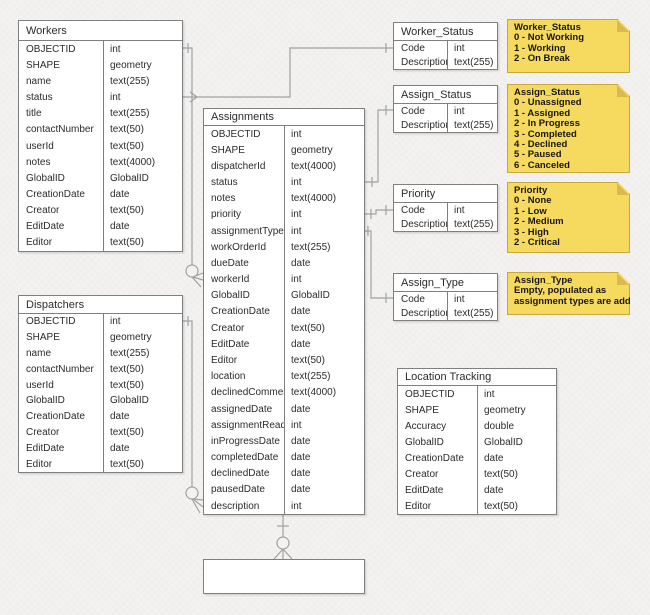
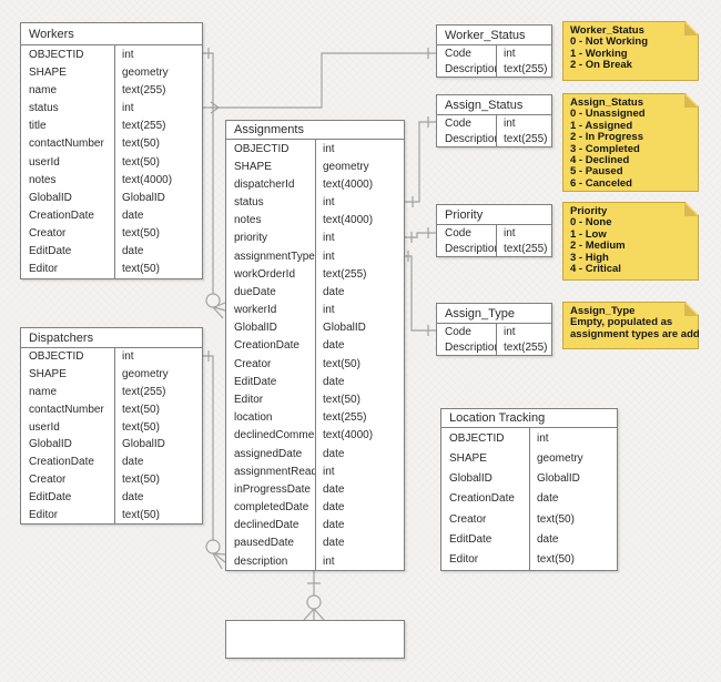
  Workers
  OBJECTID
  int
  SHAPE
  geometry
  name
  text(255)
  status
  int
  title
  text(255)
  contactNumber
  text(50)
  userId
  text(50)
  notes
  text(4000)
  GlobalID
  GlobalID
  CreationDate
  date
  Creator
  text(50)
  EditDate
  date
  Editor
  text(50)
  Dispatchers
  OBJECTID
  int
  SHAPE
  geometry
  name
  text(255)
  contactNumber
  text(50)
  userId
  text(50)
  GlobalID
  GlobalID
  CreationDate
  date
  Creator
  text(50)
  EditDate
  date
  Editor
  text(50)
  Assignments
  OBJECTID
  int
  SHAPE
  geometry
  dispatcherId
  text(4000)
  status
  int
  notes
  text(4000)
  priority
  int
  assignmentType
  int
  workOrderId
  text(255)
  dueDate
  date
  workerId
  int
  GlobalID
  GlobalID
  CreationDate
  date
  Creator
  text(50)
  EditDate
  date
  Editor
  text(50)
  location
  text(255)
  declinedComme
  text(4000)
  assignedDate
  date
  assignmentRead
  int
  inProgressDate
  date
  completedDate
  date
  declinedDate
  date
  pausedDate
  date
  description
  int
  Worker_Status
  Code
  int
  Descriptio
  text(255)
  Assign_Status
  Code
  int
  Descriptio
  text(255)
  Priority
  Code
  int
  Descriptio
  text(255)
  Assign_Type
  Code
  int
  Descriptio
  text(255)
  Location Tracking
  OBJECTID
  int
  SHAPE
  geometry
- Accuracy
- double
  GlobalID
  GlobalID
  CreationDate
  date
  Creator
  text(50)
  EditDate
  date
  Editor
  text(50)
  Worker_Status
  0 - Not Working
  1 - Working
  2 - On Break
  Assign_Status
  0 - Unassigned
  1 - Assigned
  2 - In Progress
  3 - Completed
  4 - Declined
  5 - Paused
  6 - Canceled
  Priority
  0 - None
  1 - Low
  2 - Medium
  3 - High
- 2 - Critical
+ 4 - Critical
  Assign_Type
  Empty, populated as
  assignment types are add
